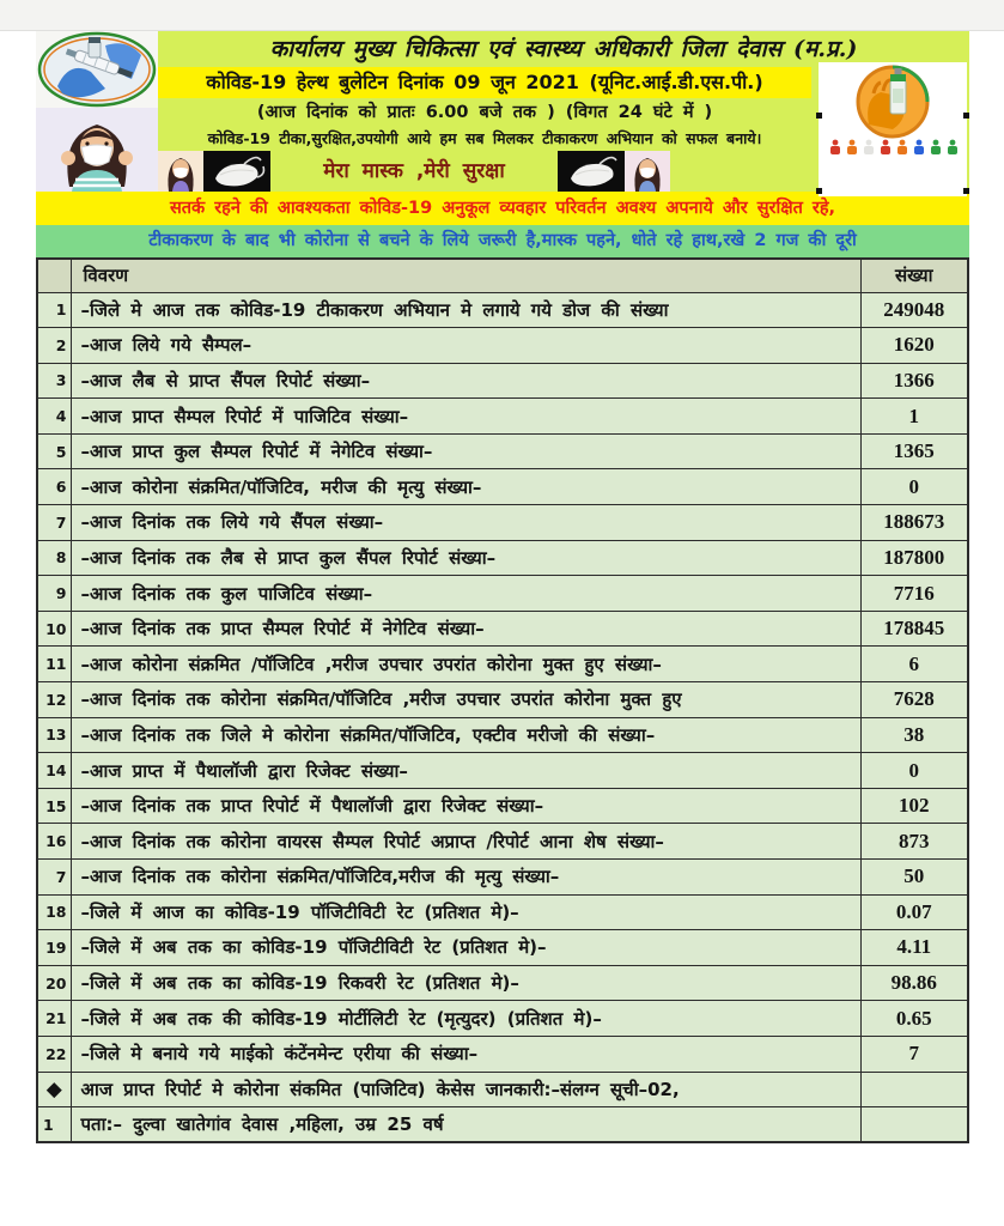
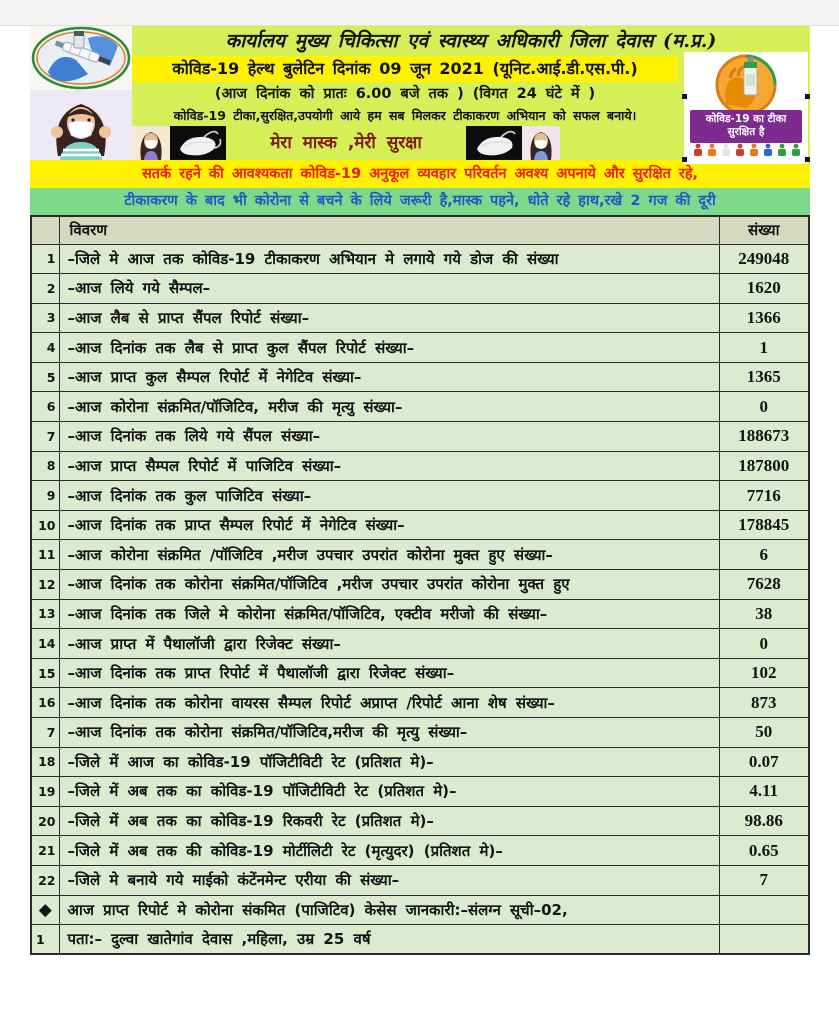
  कार्यालय मुख्य चिकित्सा एवं स्वास्थ्य अधिकारी जिला देवास (म.प्र.)
  कोविड-19 हेल्थ बुलेटिन दिनांक 09 जून 2021 (यूनिट.आई.डी.एस.पी.)
  (आज दिनांक को प्रातः 6.00 बजे तक ) (विगत 24 घंटे में )
  कोविड-19 टीका,सुरक्षित,उपयोगी आये हम सब मिलकर टीकाकरण अभियान को सफल बनाये।
  मेरा मास्क ,मेरी सुरक्षा
+ कोविड-19 का टीका
+ सुरक्षित है
  सतर्क रहने की आवश्यकता कोविड-19 अनुकूल व्यवहार परिवर्तन अवश्य अपनाये और सुरक्षित रहे,
  टीकाकरण के बाद भी कोरोना से बचने के लिये जरूरी है,मास्क पहने, धोते रहे हाथ,रखे 2 गज की दूरी
  	विवरण	संख्या
  1	–जिले मे आज तक कोविड-19 टीकाकरण अभियान मे लगाये गये डोज की संख्या	249048
  2	–आज लिये गये सैम्पल–	1620
  3	–आज लैब से प्राप्त सैंपल रिपोर्ट संख्या–	1366
- 4	–आज प्राप्त सैम्पल रिपोर्ट में पाजिटिव संख्या–	1
+ 4	–आज दिनांक तक लैब से प्राप्त कुल सैंपल रिपोर्ट संख्या–	1
  5	–आज प्राप्त कुल सैम्पल रिपोर्ट में नेगेटिव संख्या–	1365
  6	–आज कोरोना संक्रमित/पॉजिटिव, मरीज की मृत्यु संख्या–	0
  7	–आज दिनांक तक लिये गये सैंपल संख्या–	188673
- 8	–आज दिनांक तक लैब से प्राप्त कुल सैंपल रिपोर्ट संख्या–	187800
+ 8	–आज प्राप्त सैम्पल रिपोर्ट में पाजिटिव संख्या–	187800
  9	–आज दिनांक तक कुल पाजिटिव संख्या–	7716
  10	–आज दिनांक तक प्राप्त सैम्पल रिपोर्ट में नेगेटिव संख्या–	178845
  11	–आज कोरोना संक्रमित /पॉजिटिव ,मरीज उपचार उपरांत कोरोना मुक्त हुए संख्या–	6
  12	–आज दिनांक तक कोरोना संक्रमित/पॉजिटिव ,मरीज उपचार उपरांत कोरोना मुक्त हुए	7628
  13	–आज दिनांक तक जिले मे कोरोना संक्रमित/पॉजिटिव, एक्टीव मरीजो की संख्या–	38
  14	–आज प्राप्त में पैथालॉजी द्वारा रिजेक्ट संख्या–	0
  15	–आज दिनांक तक प्राप्त रिपोर्ट में पैथालॉजी द्वारा रिजेक्ट संख्या–	102
  16	–आज दिनांक तक कोरोना वायरस सैम्पल रिपोर्ट अप्राप्त /रिपोर्ट आना शेष संख्या–	873
  7	–आज दिनांक तक कोरोना संक्रमित/पॉजिटिव,मरीज की मृत्यु संख्या–	50
  18	–जिले में आज का कोविड-19 पॉजिटीविटी रेट (प्रतिशत मे)–	0.07
  19	–जिले में अब तक का कोविड-19 पॉजिटीविटी रेट (प्रतिशत मे)–	4.11
  20	–जिले में अब तक का कोविड-19 रिकवरी रेट (प्रतिशत मे)–	98.86
  21	–जिले में अब तक की कोविड-19 मोर्टीलिटी रेट (मृत्युदर) (प्रतिशत मे)–	0.65
  22	–जिले मे बनाये गये माईको कंटेंनमेन्ट एरीया की संख्या–	7
  ◆	आज प्राप्त रिपोर्ट मे कोरोना संकमित (पाजिटिव) केसेस जानकारी:–संलग्न सूची–02,
  1	पता:– दुल्वा खातेगांव देवास ,महिला, उम्र 25 वर्ष
